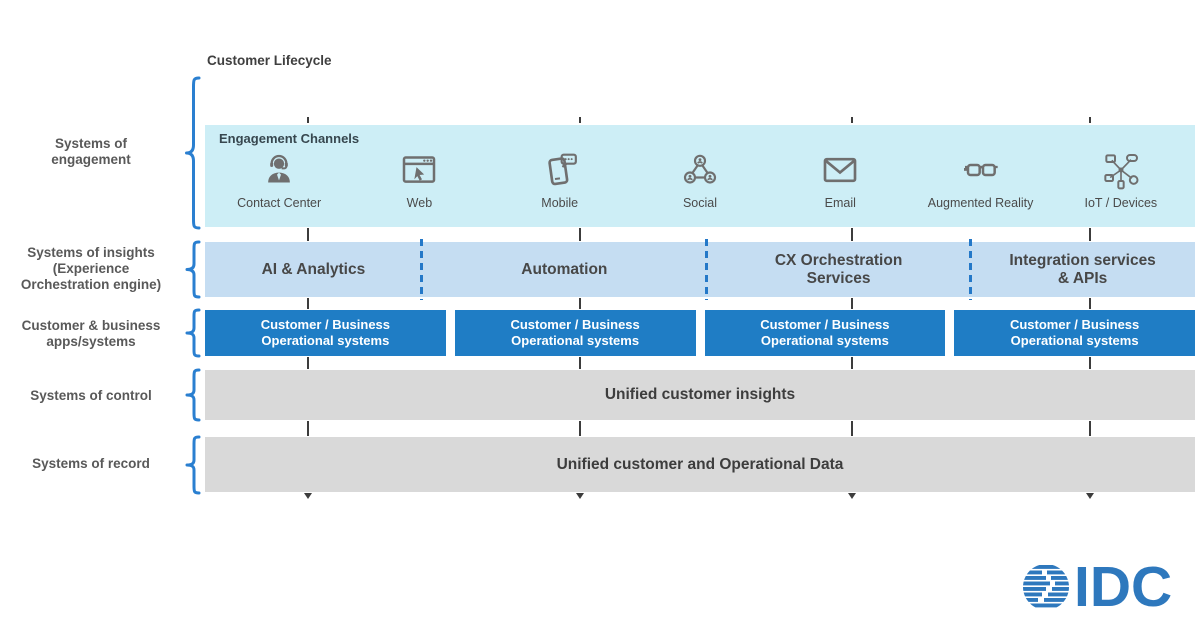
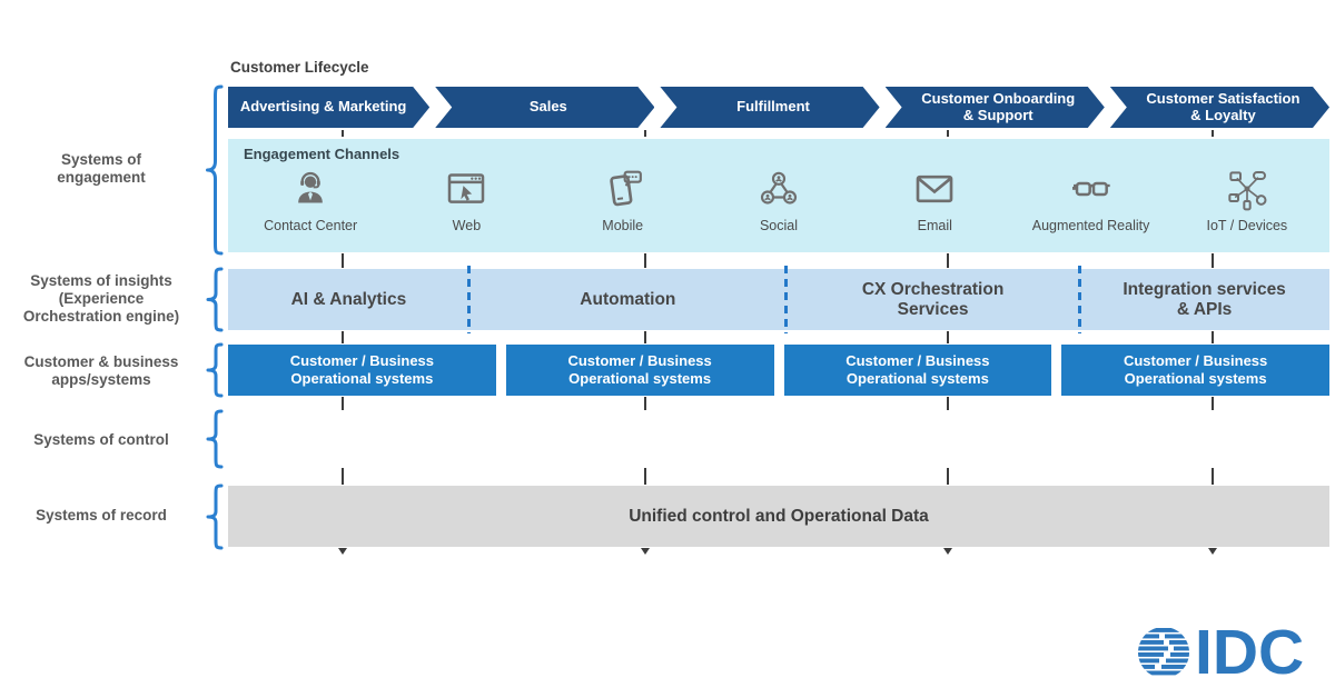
  Customer Lifecycle
+ Advertising & Marketing
+ Sales
+ Fulfillment
+ Customer Onboarding
+ & Support
+ Customer Satisfaction
+ & Loyalty
  Engagement Channels
  Contact Center
  Web
  Mobile
  Social
  Email
  Augmented Reality
  IoT / Devices
  AI & Analytics
  Automation
  CX Orchestration
  Services
  Integration services
  & APIs
  Customer / Business
  Operational systems
  Customer / Business
  Operational systems
  Customer / Business
  Operational systems
  Customer / Business
  Operational systems
- Unified customer insights
- Unified customer and Operational Data
+ Unified control and Operational Data
  Systems of
  engagement
  Systems of insights
  (Experience
  Orchestration engine)
  Customer & business
  apps/systems
  Systems of control
  Systems of record
  IDC
